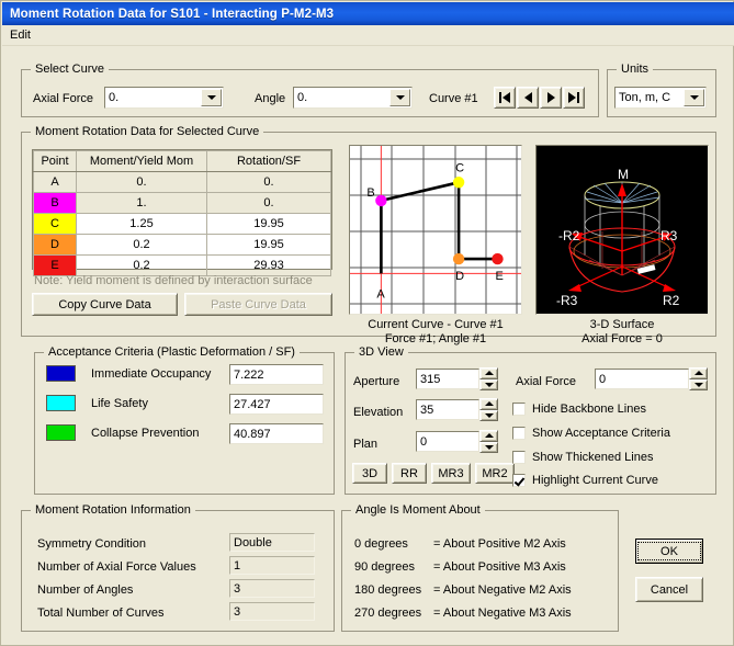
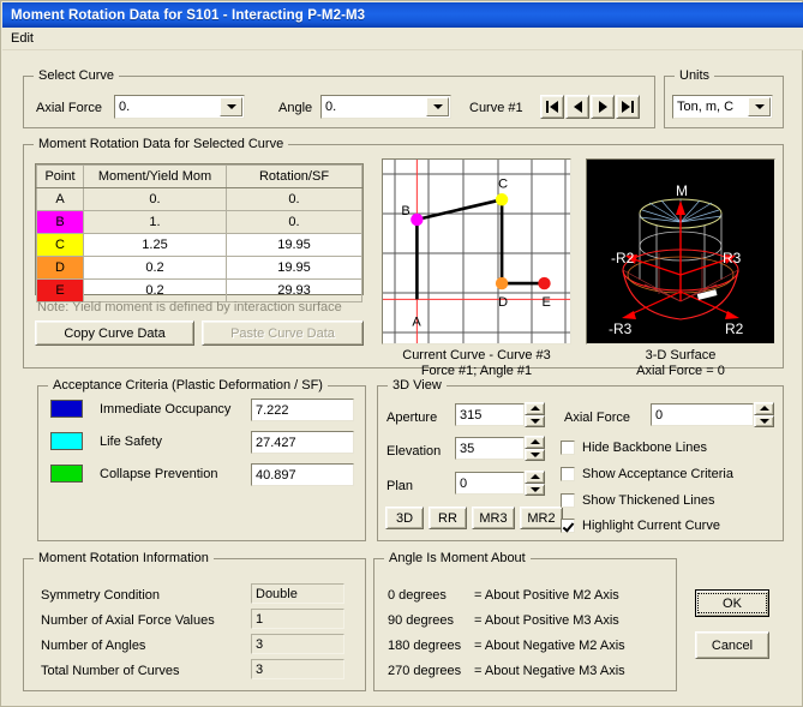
  Moment Rotation Data for S101 - Interacting P-M2-M3
  Edit
  Select Curve
  Axial Force
  0.
  Angle
  0.
  Curve #1
  Units
  Ton, m, C
  Moment Rotation Data for Selected Curve
  Point	Moment/Yield Mom	Rotation/SF
  A	0.	0.
  B	1.	0.
  C	1.25	19.95
  D	0.2	19.95
  E	0.2	29.93
  Note: Yield moment is defined by interaction surface
  Copy Curve Data
  Paste Curve Data
  A
  B
  C
  D
  E
- Current Curve - Curve #1
+ Current Curve - Curve #3
  Force #1; Angle #1
  M
  -R2
  R3
  -R3
  R2
  3-D Surface
  Axial Force = 0
  Acceptance Criteria (Plastic Deformation / SF)
  Immediate Occupancy
  7.222
  Life Safety
  27.427
  Collapse Prevention
  40.897
  3D View
  Aperture
  315
  Elevation
  35
  Plan
  0
  3D
  RR
  MR3
  MR2
  Axial Force
  0
  Hide Backbone Lines
  Show Acceptance Criteria
  Show Thickened Lines
  Highlight Current Curve
  Moment Rotation Information
  Symmetry Condition
  Double
  Number of Axial Force Values
  1
  Number of Angles
  3
  Total Number of Curves
  3
  Angle Is Moment About
  0 degrees
  = About Positive M2 Axis
  90 degrees
  = About Positive M3 Axis
  180 degrees
  = About Negative M2 Axis
  270 degrees
  = About Negative M3 Axis
  OK
  Cancel
